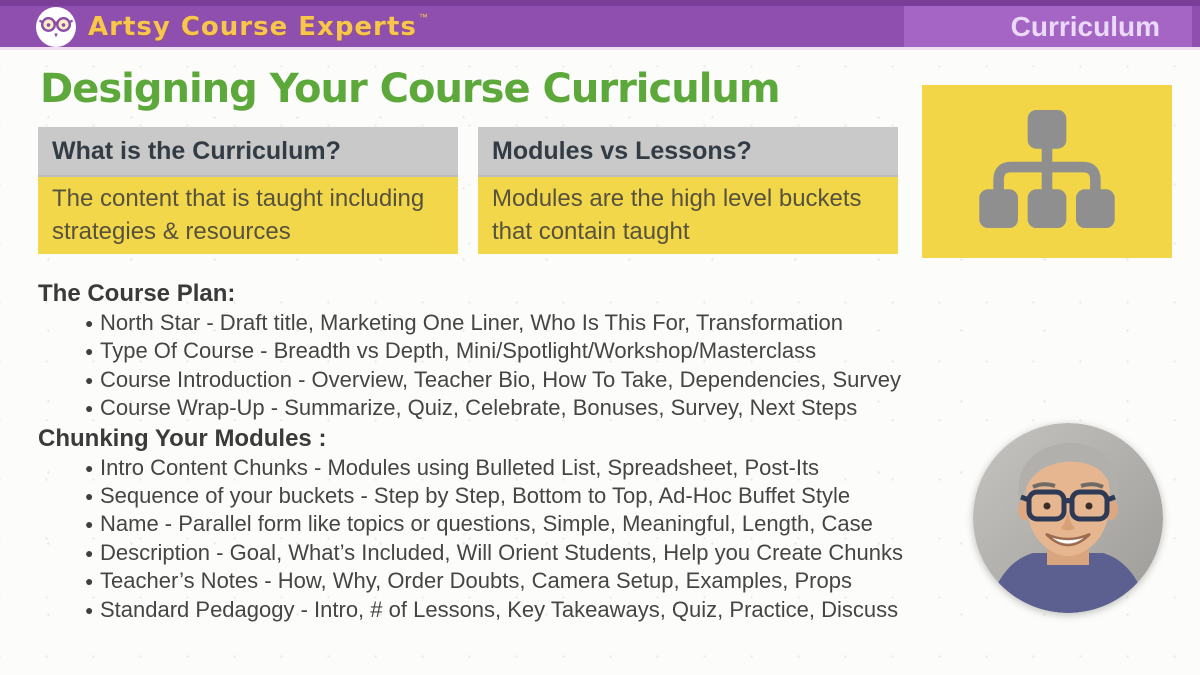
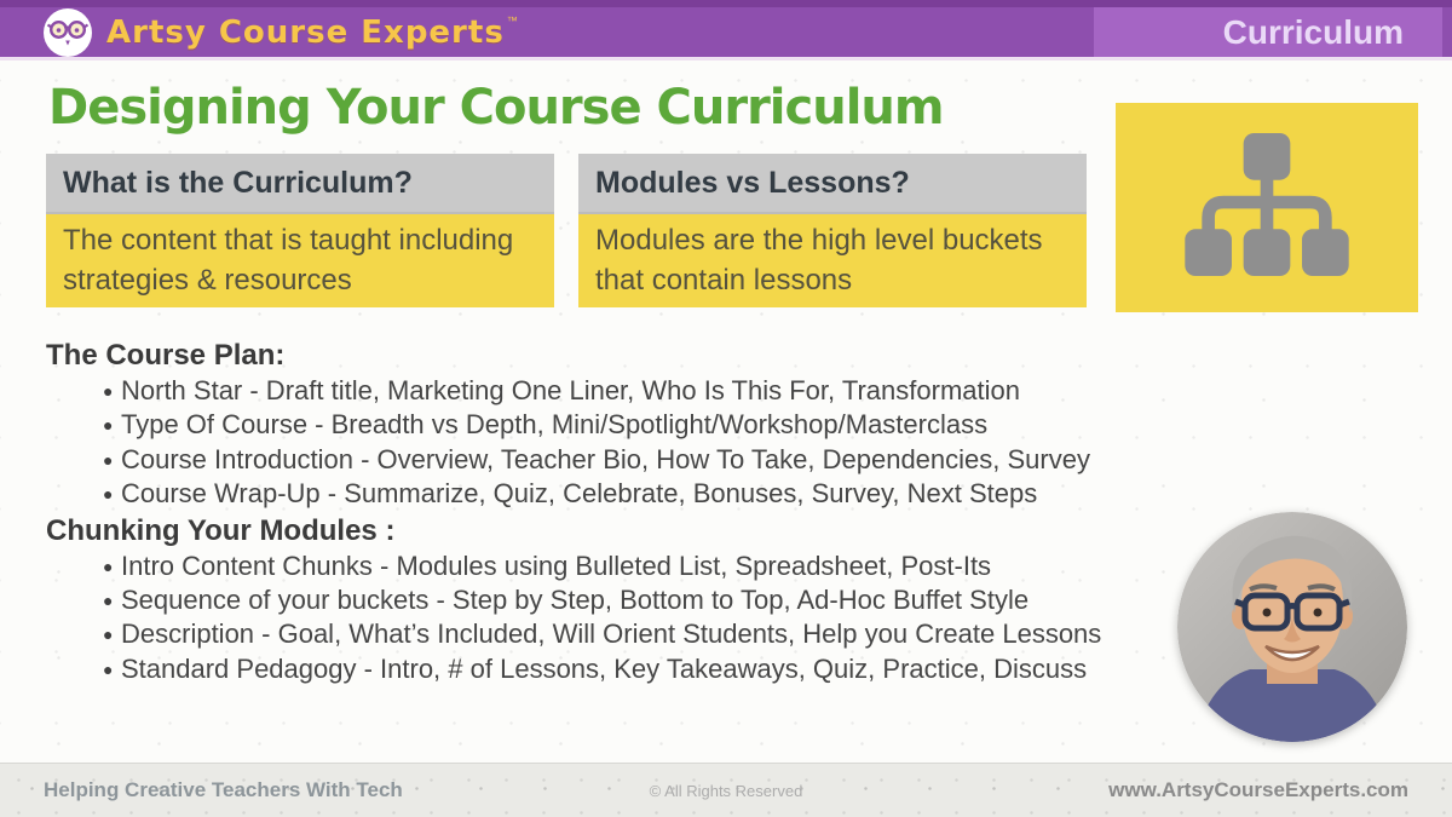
  Artsy Course Experts
  ™
  Curriculum
  Designing Your Course Curriculum
  What is the Curriculum?
  The content that is taught including strategies & resources
  Modules vs Lessons?
- Modules are the high level buckets that contain taught
+ Modules are the high level buckets that contain lessons
  The Course Plan:
  North Star - Draft title, Marketing One Liner, Who Is This For, Transformation
  Type Of Course - Breadth vs Depth, Mini/Spotlight/Workshop/Masterclass
  Course Introduction - Overview, Teacher Bio, How To Take, Dependencies, Survey
  Course Wrap-Up - Summarize, Quiz, Celebrate, Bonuses, Survey, Next Steps
  Chunking Your Modules :
  Intro Content Chunks - Modules using Bulleted List, Spreadsheet, Post-Its
  Sequence of your buckets - Step by Step, Bottom to Top, Ad-Hoc Buffet Style
- Name - Parallel form like topics or questions, Simple, Meaningful, Length, Case
- Description - Goal, What’s Included, Will Orient Students, Help you Create Chunks
+ Description - Goal, What’s Included, Will Orient Students, Help you Create Lessons
- Teacher’s Notes - How, Why, Order Doubts, Camera Setup, Examples, Props
  Standard Pedagogy - Intro, # of Lessons, Key Takeaways, Quiz, Practice, Discuss
+ Helping Creative Teachers With Tech
+ © All Rights Reserved
+ www.ArtsyCourseExperts.com
